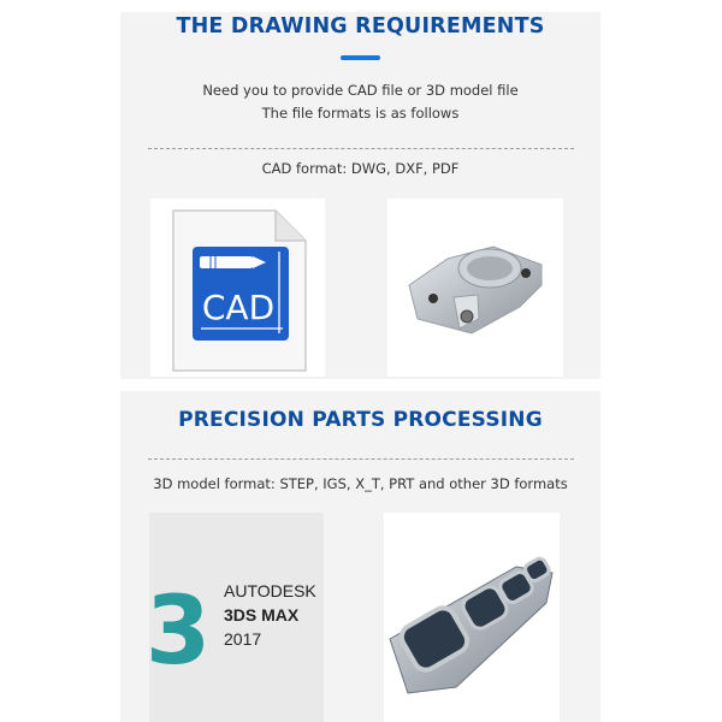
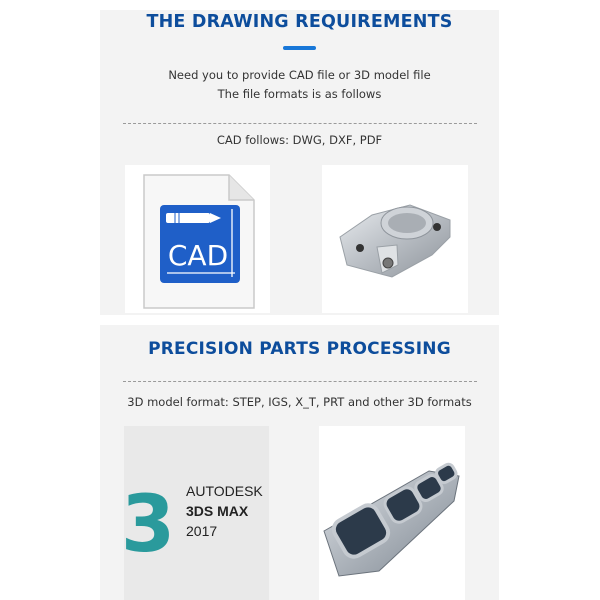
  THE DRAWING REQUIREMENTS
  Need you to provide CAD file or 3D model file
  The file formats is as follows
- CAD format: DWG, DXF, PDF
+ CAD follows: DWG, DXF, PDF
  CAD
  PRECISION PARTS PROCESSING
  3D model format: STEP, IGS, X_T, PRT and other 3D formats
  3
  AUTODESK
  3DS MAX
  2017
